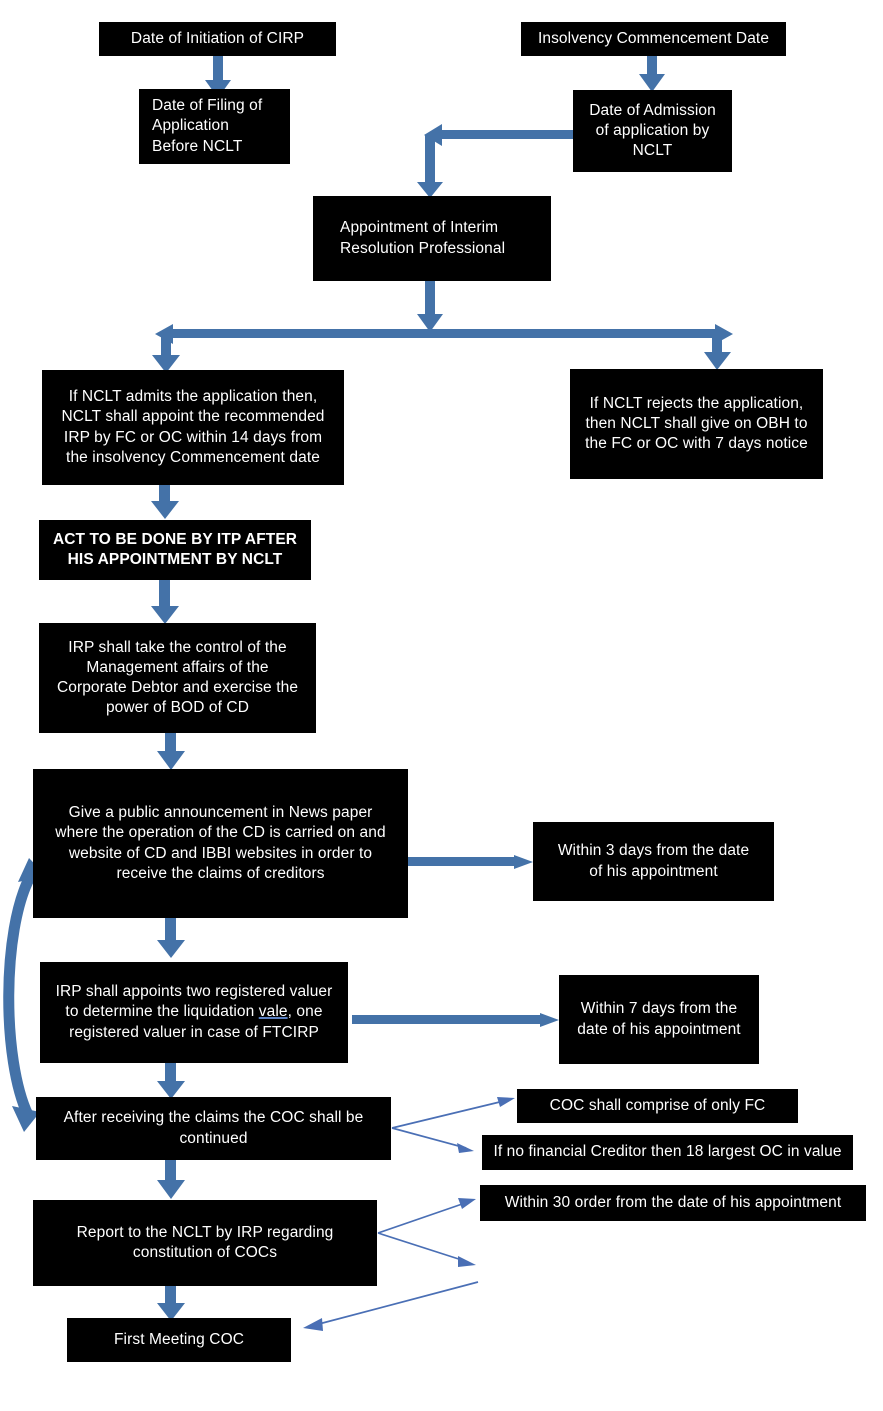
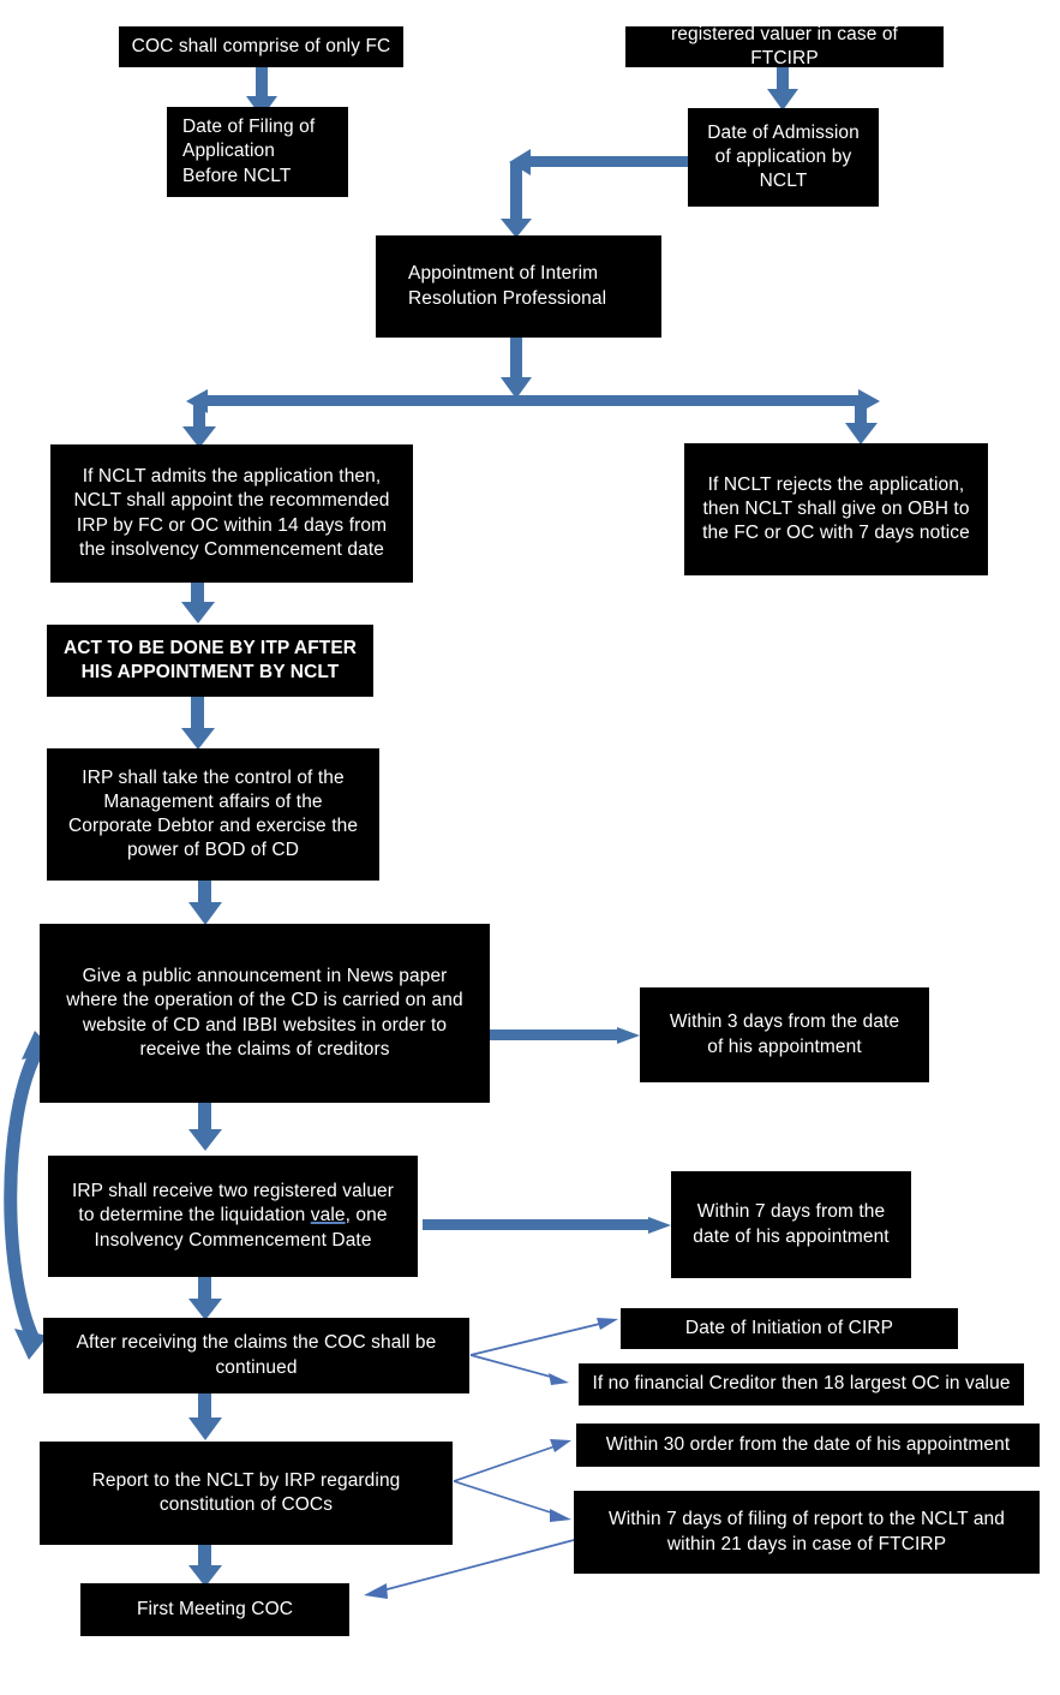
- Date of Initiation of CIRP
+ COC shall comprise of only FC
- Insolvency Commencement Date
+ registered valuer in case of FTCIRP
  Date of Filing of
  Application
  Before NCLT
  Date of Admission
  of application by
  NCLT
  Appointment of Interim
  Resolution Professional
  If NCLT admits the application then,
  NCLT shall appoint the recommended
  IRP by FC or OC within 14 days from
  the insolvency Commencement date
  If NCLT rejects the application,
  then NCLT shall give on OBH to
  the FC or OC with 7 days notice
  ACT TO BE DONE BY ITP AFTER
  HIS APPOINTMENT BY NCLT
  IRP shall take the control of the
  Management affairs of the
  Corporate Debtor and exercise the
  power of BOD of CD
  Give a public announcement in News paper
  where the operation of the CD is carried on and
  website of CD and IBBI websites in order to
  receive the claims of creditors
  Within 3 days from the date
  of his appointment
- IRP shall appoints two registered valuer
+ IRP shall receive two registered valuer
  to determine the liquidation vale, one
- registered valuer in case of FTCIRP
+ Insolvency Commencement Date
  Within 7 days from the
  date of his appointment
  After receiving the claims the COC shall be
  continued
- COC shall comprise of only FC
+ Date of Initiation of CIRP
  If no financial Creditor then 18 largest OC in value
  Report to the NCLT by IRP regarding
  constitution of COCs
  Within 30 order from the date of his appointment
+ Within 7 days of filing of report to the NCLT and
+ within 21 days in case of FTCIRP
  First Meeting COC
